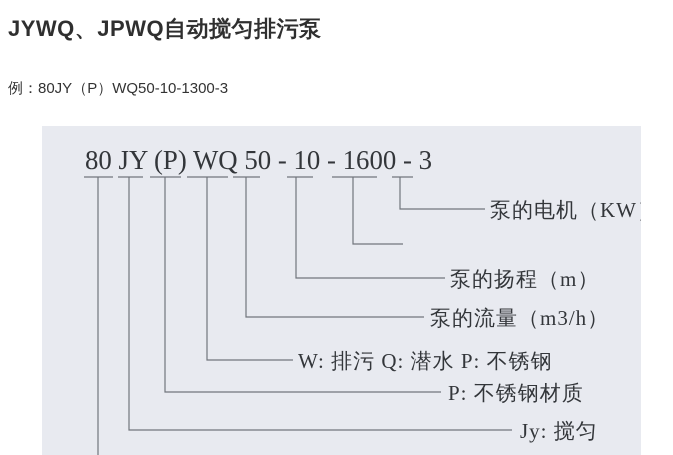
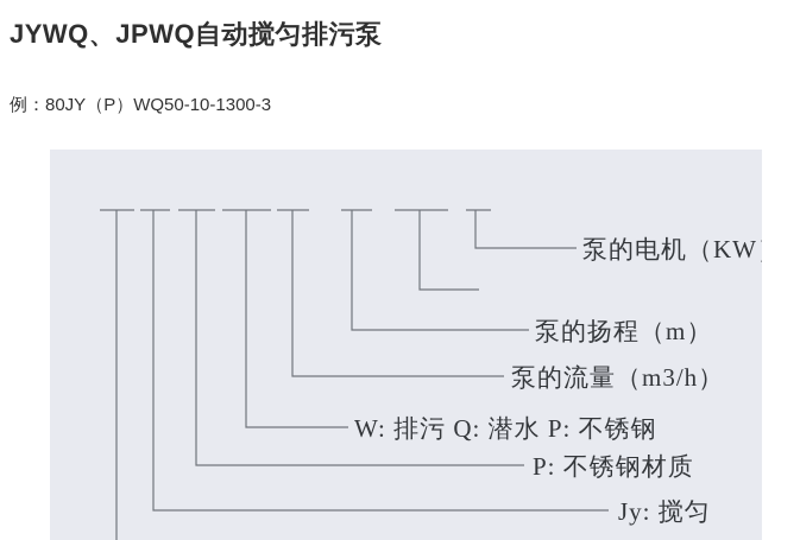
  JYWQ、JPWQ自动搅匀排污泵
  例：80JY（P）WQ50-10-1300-3
- 80 JY (P) WQ 50 - 10 - 1600 - 3
  泵的电机（KW
  泵的扬程（m）
  泵的流量（m3/h）
  W: 排污 Q: 潜水 P: 不锈钢
  P: 不锈钢材质
  Jy: 搅匀
